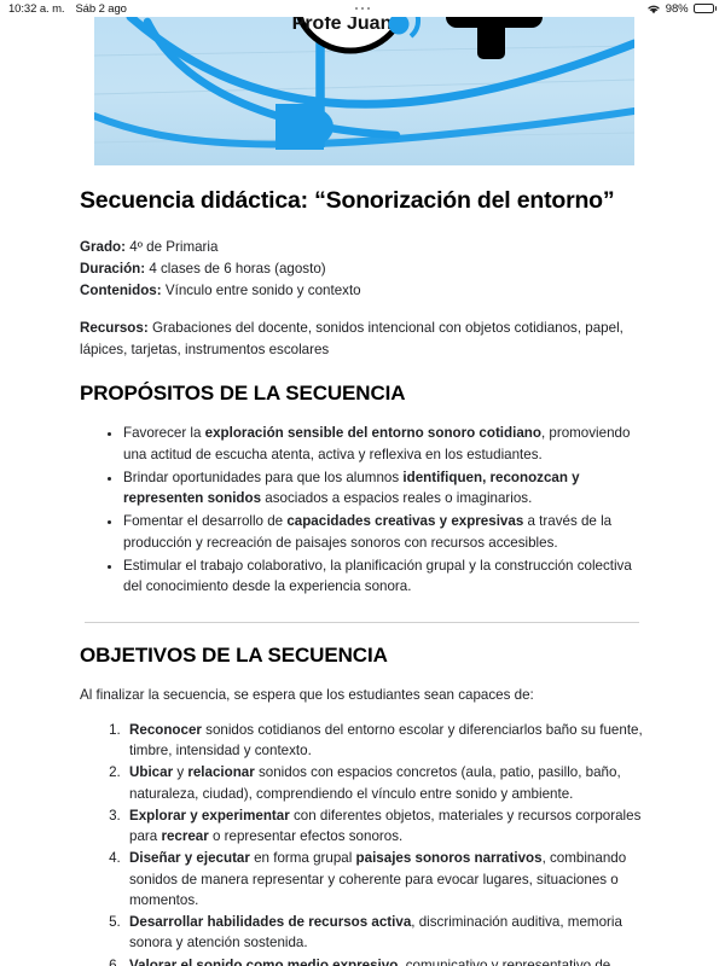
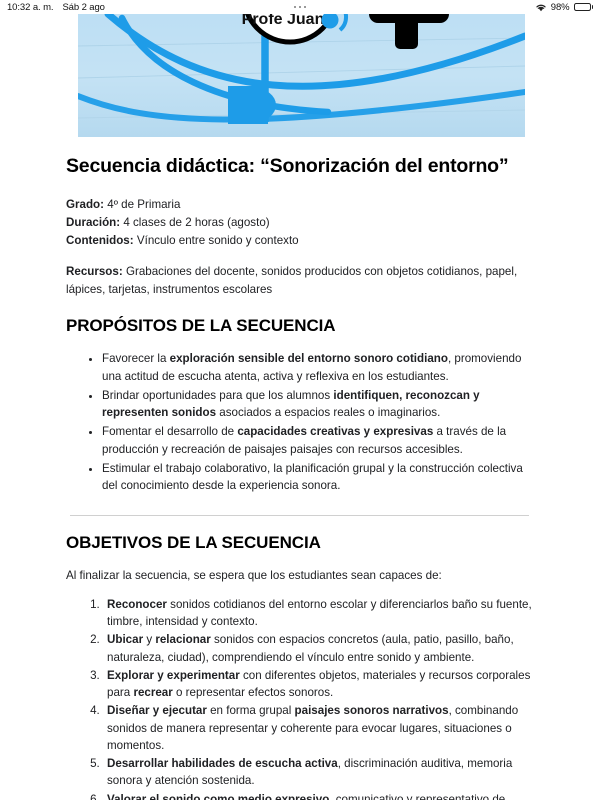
  10:32 a. m.
  Sáb 2 ago
  98%
  Profe Juan
  Secuencia didáctica: “Sonorización del entorno”
  Grado: 4º de Primaria
- Duración: 4 clases de 6 horas (agosto)
+ Duración: 4 clases de 2 horas (agosto)
  Contenidos: Vínculo entre sonido y contexto
- Recursos: Grabaciones del docente, sonidos intencional con objetos cotidianos, papel, lápices, tarjetas, instrumentos escolares
+ Recursos: Grabaciones del docente, sonidos producidos con objetos cotidianos, papel, lápices, tarjetas, instrumentos escolares
  PROPÓSITOS DE LA SECUENCIA
  Favorecer la exploración sensible del entorno sonoro cotidiano, promoviendo una actitud de escucha atenta, activa y reflexiva en los estudiantes.
  Brindar oportunidades para que los alumnos identifiquen, reconozcan y representen sonidos asociados a espacios reales o imaginarios.
- Fomentar el desarrollo de capacidades creativas y expresivas a través de la producción y recreación de paisajes sonoros con recursos accesibles.
+ Fomentar el desarrollo de capacidades creativas y expresivas a través de la producción y recreación de paisajes paisajes con recursos accesibles.
  Estimular el trabajo colaborativo, la planificación grupal y la construcción colectiva del conocimiento desde la experiencia sonora.
  OBJETIVOS DE LA SECUENCIA
  Al finalizar la secuencia, se espera que los estudiantes sean capaces de:
  Reconocer sonidos cotidianos del entorno escolar y diferenciarlos baño su fuente, timbre, intensidad y contexto.
  Ubicar y relacionar sonidos con espacios concretos (aula, patio, pasillo, baño, naturaleza, ciudad), comprendiendo el vínculo entre sonido y ambiente.
  Explorar y experimentar con diferentes objetos, materiales y recursos corporales para recrear o representar efectos sonoros.
  Diseñar y ejecutar en forma grupal paisajes sonoros narrativos, combinando sonidos de manera representar y coherente para evocar lugares, situaciones o momentos.
- Desarrollar habilidades de recursos activa, discriminación auditiva, memoria sonora y atención sostenida.
+ Desarrollar habilidades de escucha activa, discriminación auditiva, memoria sonora y atención sostenida.
